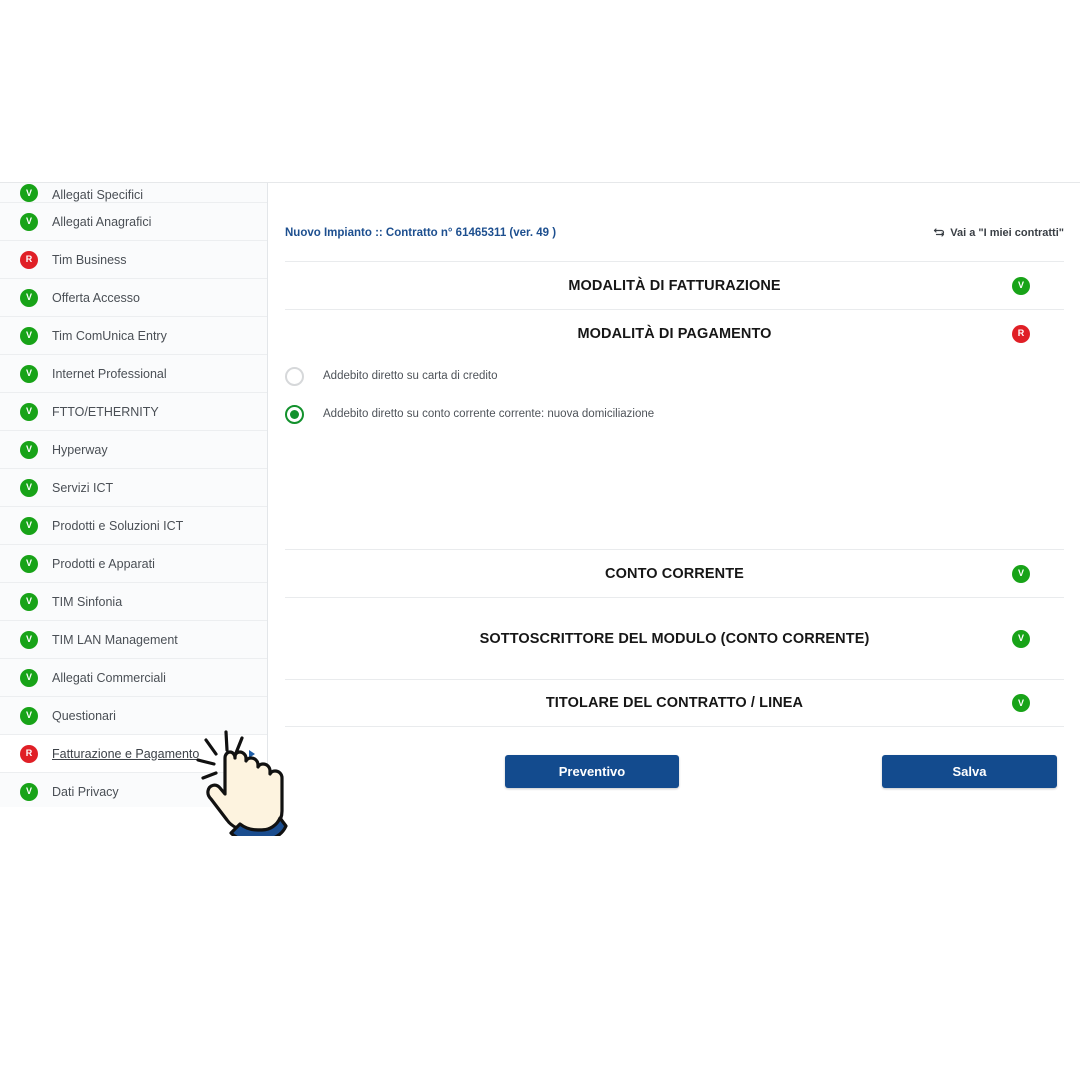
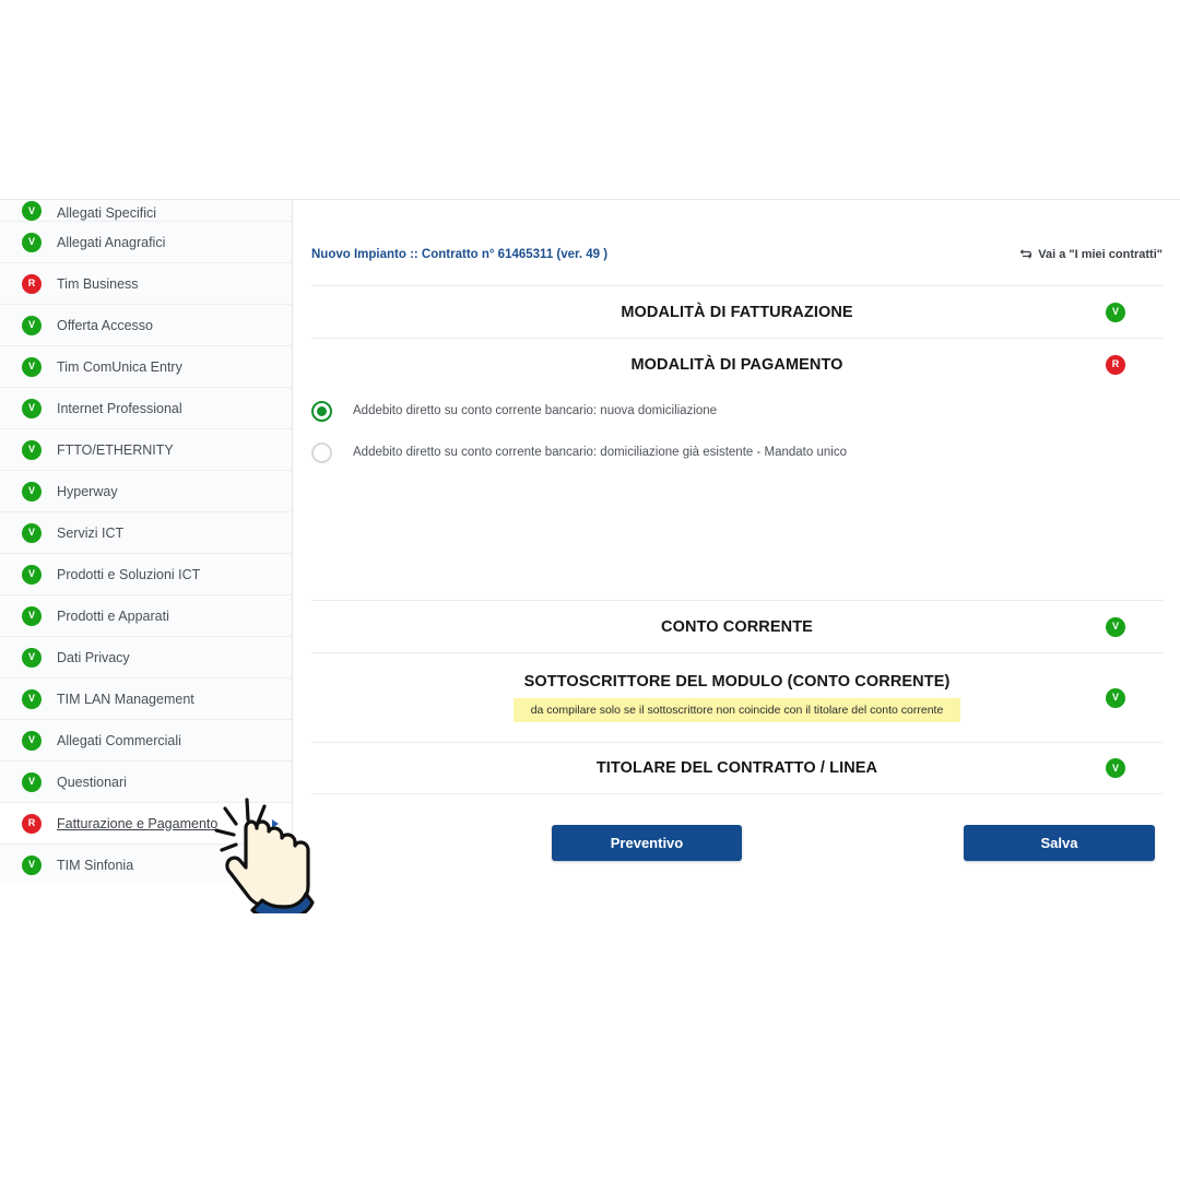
  V
  Allegati Specifici
  V
  Allegati Anagrafici
  R
  Tim Business
  V
  Offerta Accesso
  V
  Tim ComUnica Entry
  V
  Internet Professional
  V
  FTTO/ETHERNITY
  V
  Hyperway
  V
  Servizi ICT
  V
  Prodotti e Soluzioni ICT
  V
  Prodotti e Apparati
  V
- TIM Sinfonia
+ Dati Privacy
  V
  TIM LAN Management
  V
  Allegati Commerciali
  V
  Questionari
  R
  Fatturazione e Pagamento
  V
- Dati Privacy
+ TIM Sinfonia
  Nuovo Impianto :: Contratto n° 61465311 (ver. 49 )
  Vai a "I miei contratti"
  MODALITÀ DI FATTURAZIONE
  V
  MODALITÀ DI PAGAMENTO
  R
- Addebito diretto su carta di credito
- Addebito diretto su conto corrente corrente: nuova domiciliazione
+ Addebito diretto su conto corrente bancario: nuova domiciliazione
+ Addebito diretto su conto corrente bancario: domiciliazione già esistente - Mandato unico
  CONTO CORRENTE
  V
  SOTTOSCRITTORE DEL MODULO (CONTO CORRENTE)
+ da compilare solo se il sottoscrittore non coincide con il titolare del conto corrente
  V
  TITOLARE DEL CONTRATTO / LINEA
  V
  Preventivo
  Salva
